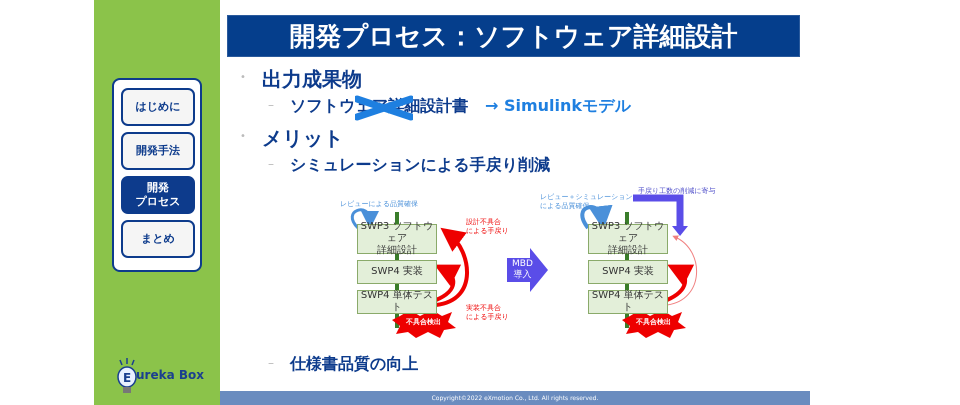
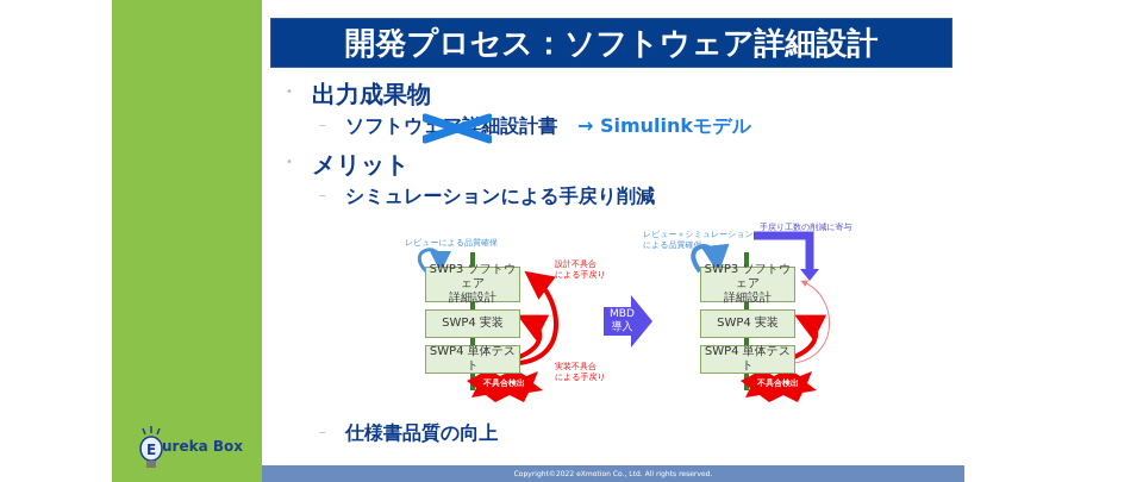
- はじめに
- 開発手法
- 開発
- プロセス
- まとめ
  E
  ureka Box
  開発プロセス：ソフトウェア詳細設計
  •
  出力成果物
  –
  ソフトウェ細設計書
  → Simulinkモデル
  •
  メリット
  –
  シミュレーションによる手戻り削減
  –
  仕様書品質の向上
  レビューによる品質確保
  SWP3 ソフトウェア
  詳細設計
  SWP4 実装
  SWP4 単体テスト
  設計不具合
  による手戻り
  実装不具合
  による手戻り
  不具合検出
  MBD
  導入
  レビュー＋シミュレーション
  による品質確保
  手戻り工数の削減に寄与
  SWP3 ソフトウェア
  詳細設計
  SWP4 実装
  SWP4 単体テスト
  不具合検出
